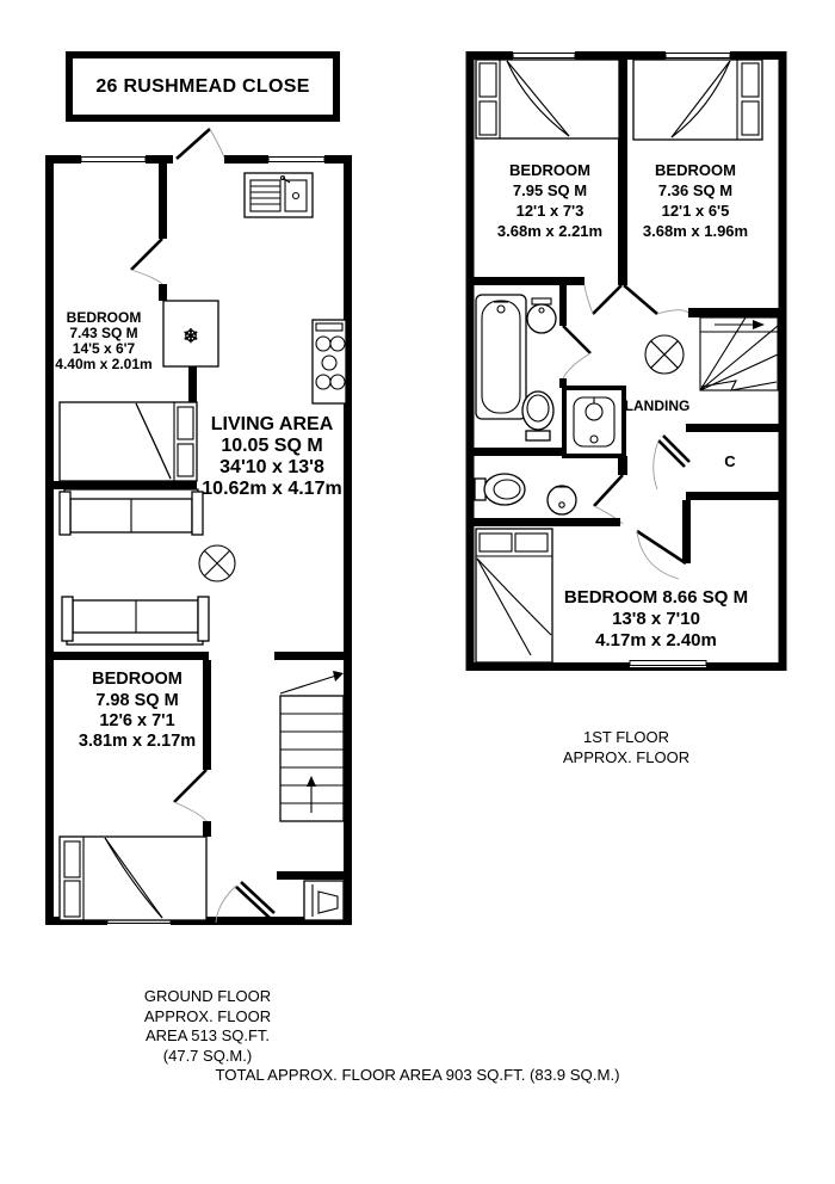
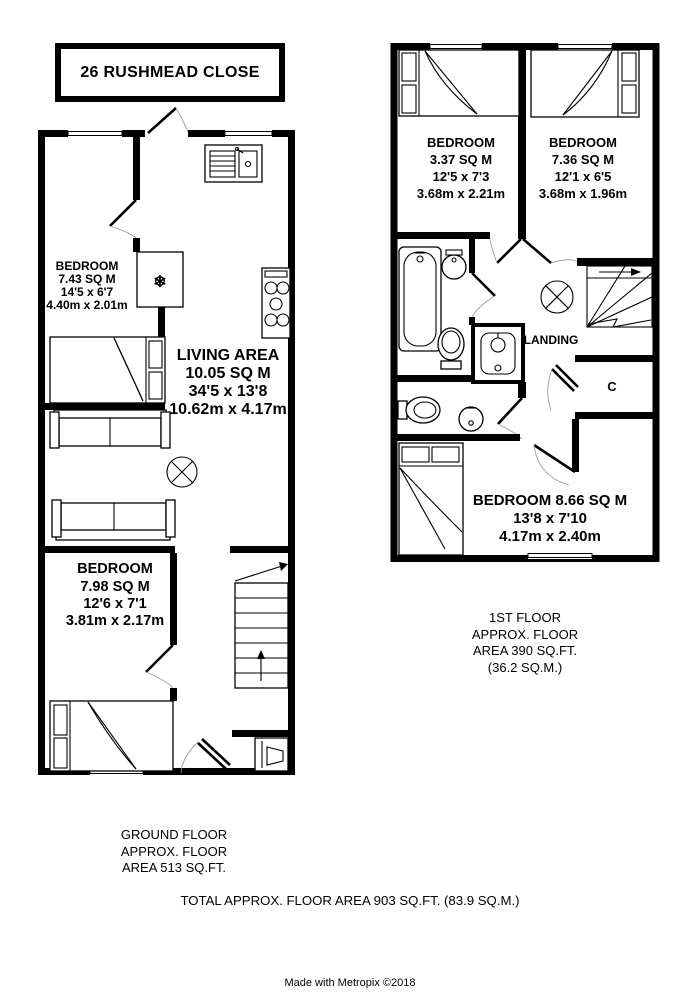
  26 RUSHMEAD CLOSE
  ❄
  BEDROOM
  7.43 SQ M
  14'5 x 6'7
  4.40m x 2.01m
  LIVING AREA
  10.05 SQ M
- 34'10 x 13'8
+ 34'5 x 13'8
  10.62m x 4.17m
  BEDROOM
  7.98 SQ M
  12'6 x 7'1
  3.81m x 2.17m
  BEDROOM
- 7.95 SQ M
+ 3.37 SQ M
- 12'1 x 7'3
+ 12'5 x 7'3
  3.68m x 2.21m
  BEDROOM
  7.36 SQ M
  12'1 x 6'5
  3.68m x 1.96m
  LANDING
  C
  BEDROOM 8.66 SQ M
  13'8 x 7'10
  4.17m x 2.40m
  GROUND FLOOR
  APPROX. FLOOR
  AREA 513 SQ.FT.
- (47.7 SQ.M.)
  1ST FLOOR
  APPROX. FLOOR
+ AREA 390 SQ.FT.
+ (36.2 SQ.M.)
  TOTAL APPROX. FLOOR AREA 903 SQ.FT. (83.9 SQ.M.)
+ Made with Metropix ©2018
